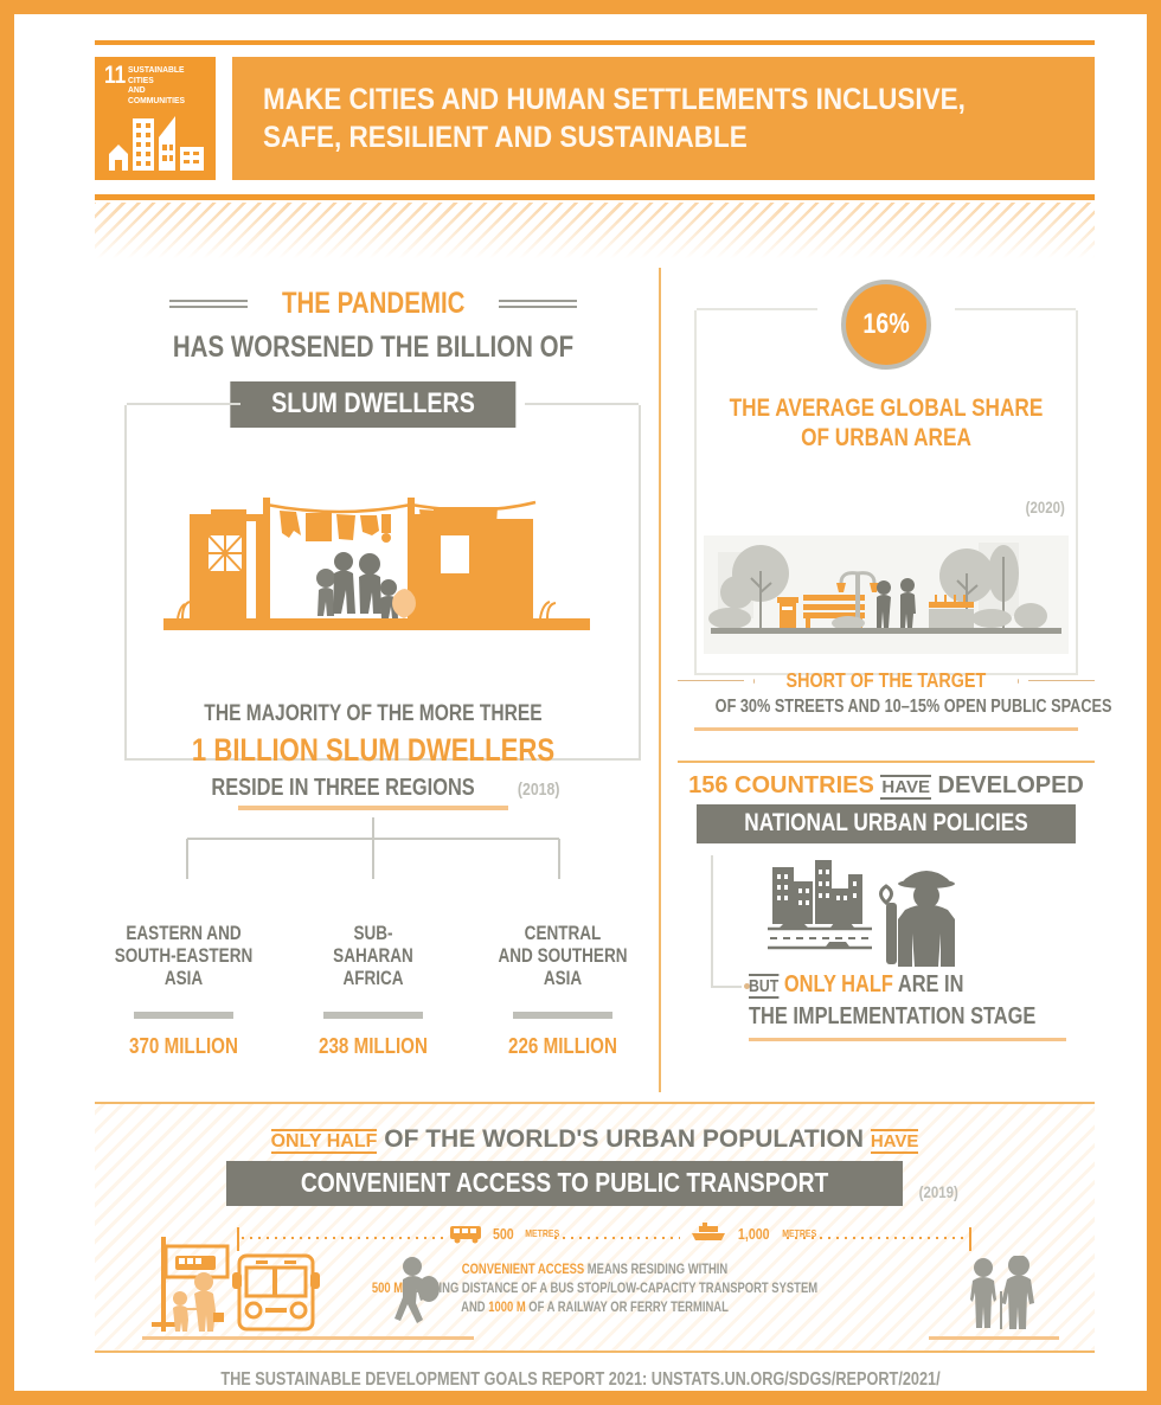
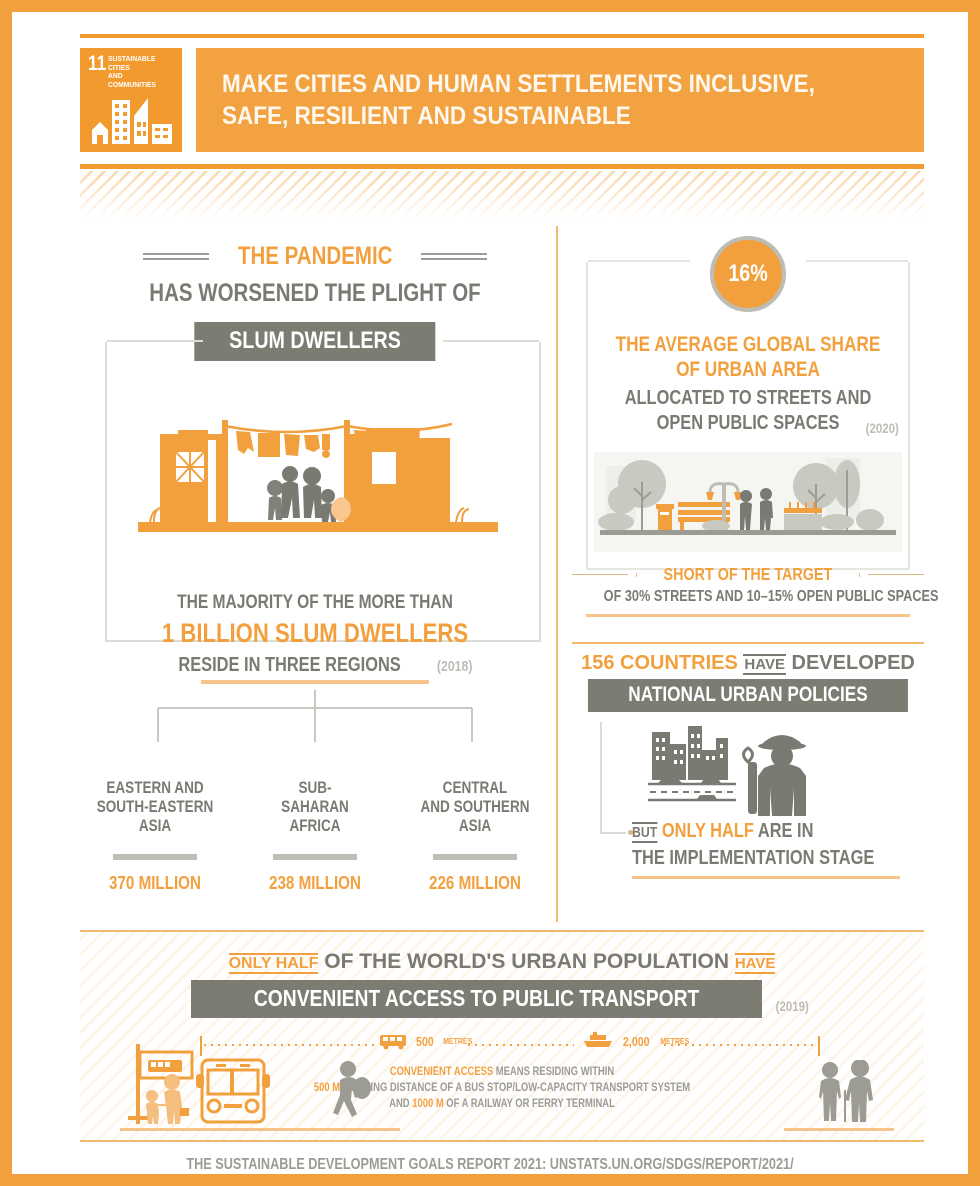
  11
  SUSTAINABLE CITIES
  AND COMMUNITIES
  MAKE CITIES AND HUMAN SETTLEMENTS INCLUSIVE,
  SAFE, RESILIENT AND SUSTAINABLE
  THE PANDEMIC
- HAS WORSENED THE BILLION OF
+ HAS WORSENED THE PLIGHT OF
  SLUM DWELLERS
- THE MAJORITY OF THE MORE THREE
+ THE MAJORITY OF THE MORE THAN
  1 BILLION SLUM DWELLERS
  RESIDE IN THREE REGIONS
  (2018)
  EASTERN AND
  SOUTH-EASTERN
  ASIA
  370 MILLION
  SUB-
  SAHARAN
  AFRICA
  238 MILLION
  CENTRAL
  AND SOUTHERN
  ASIA
  226 MILLION
  16%
  THE AVERAGE GLOBAL SHARE
  OF URBAN AREA
+ ALLOCATED TO STREETS AND
+ OPEN PUBLIC SPACES
  (2020)
  SHORT OF THE TARGET
  OF 30% STREETS AND 10–15% OPEN PUBLIC SPACES
  156 COUNTRIES HAVE DEVELOPED
  NATIONAL URBAN POLICIES
  BUT ONLY HALF ARE IN
  THE IMPLEMENTATION STAGE
  ONLY HALF OF THE WORLD'S URBAN POPULATION HAVE
  CONVENIENT ACCESS TO PUBLIC TRANSPORT
  (2019)
  500
  METRES
- 1,000
+ 2,000
  METRES
  CONVENIENT ACCESS MEANS RESIDING WITHIN
  500 M ING DISTANCE OF A BUS STOP/LOW-CAPACITY TRANSPORT SYSTEM
  AND 1000 M OF A RAILWAY OR FERRY TERMINAL
  THE SUSTAINABLE DEVELOPMENT GOALS REPORT 2021: UNSTATS.UN.ORG/SDGS/REPORT/2021/
